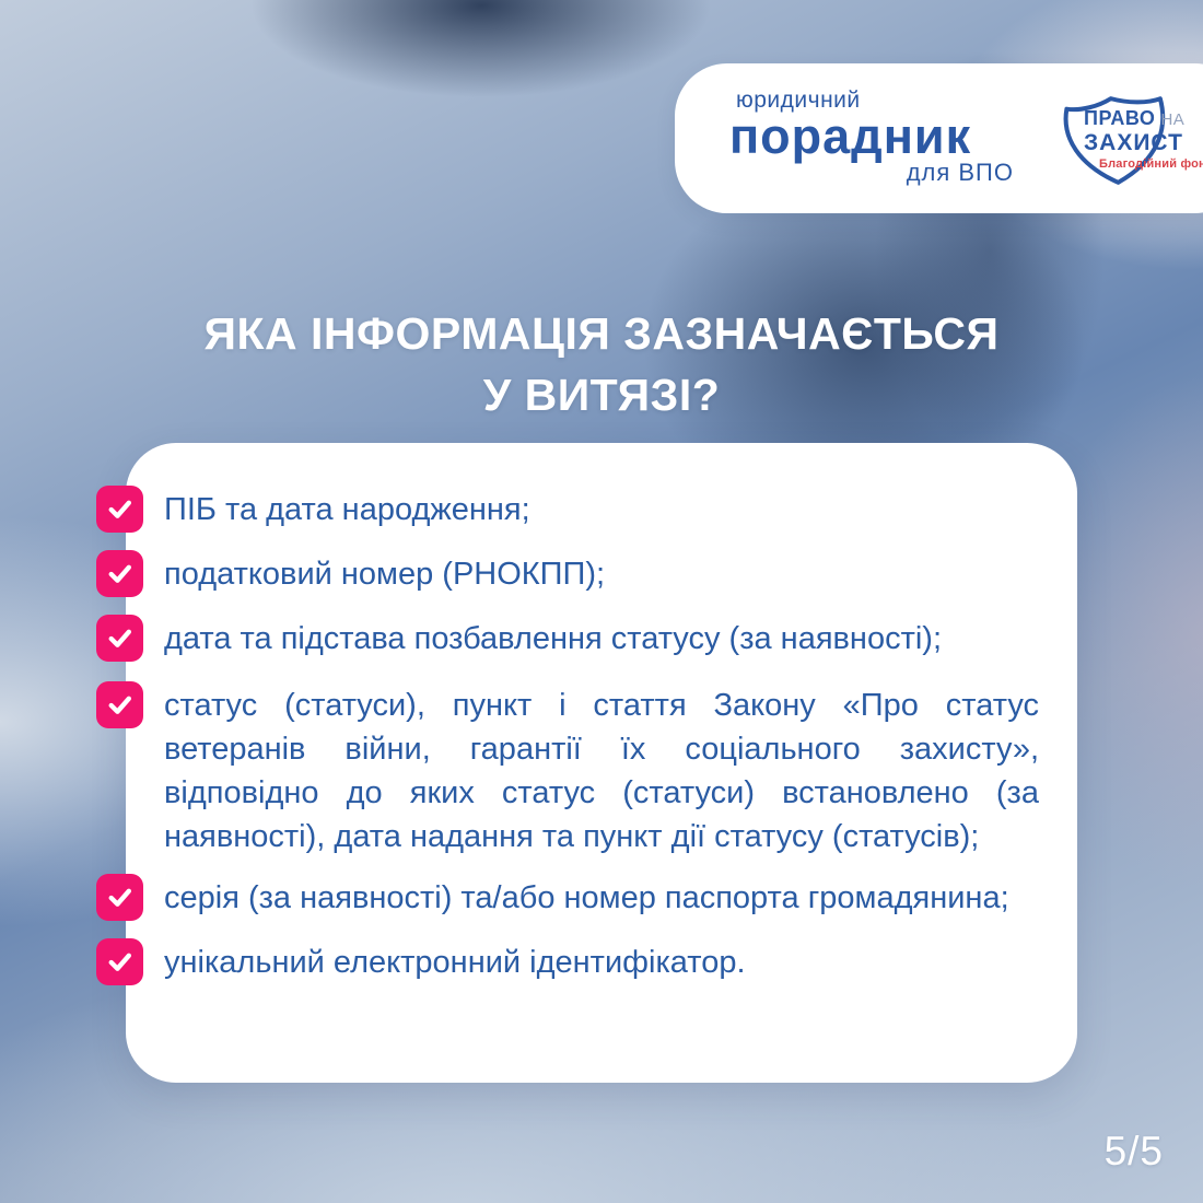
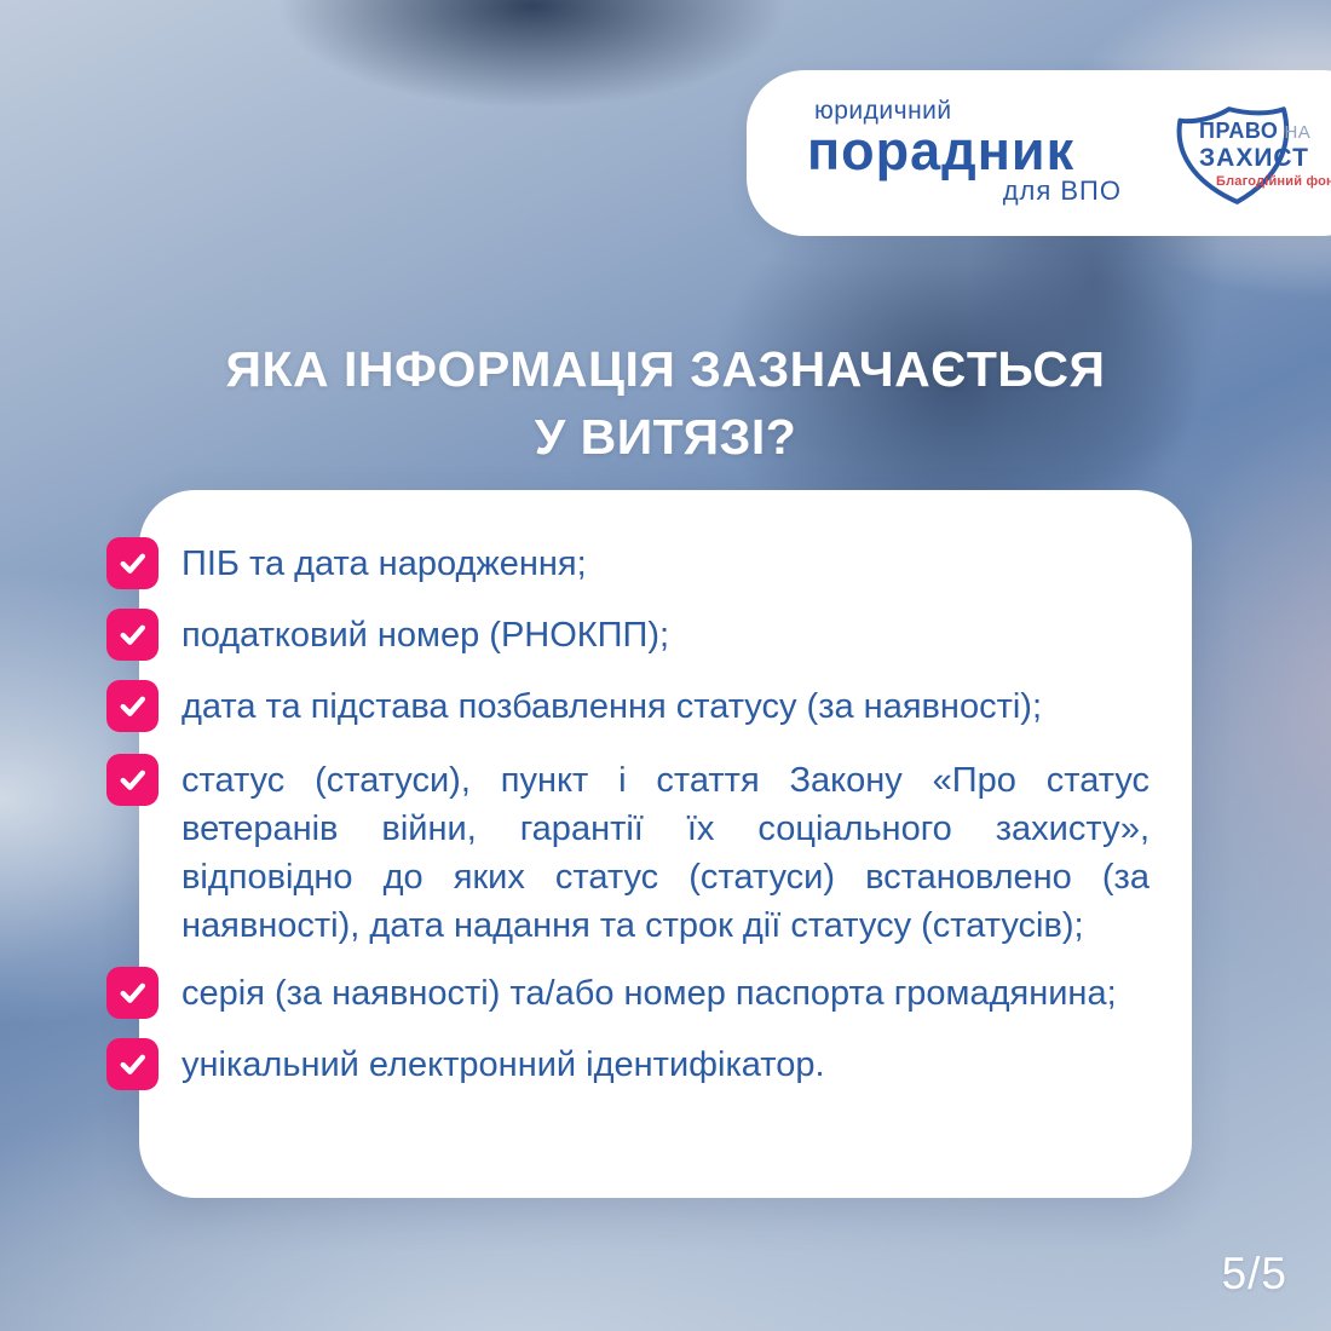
  юридичний
  порадник
  для ВПО
  ПРАВО НА
  ЗАХИСТ
  Благодійний фон
  ЯКА ІНФОРМАЦІЯ ЗАЗНАЧАЄТЬСЯ
  У ВИТЯЗІ?
  ПІБ та дата народження;
  податковий номер (РНОКПП);
  дата та підстава позбавлення статусу (за наявності);
- статус (статуси), пункт і стаття Закону «Про статус ветеранів війни, гарантії їх соціального захисту», відповідно до яких статус (статуси) встановлено (за наявності), дата надання та пункт дії статусу (статусів);
+ статус (статуси), пункт і стаття Закону «Про статус ветеранів війни, гарантії їх соціального захисту», відповідно до яких статус (статуси) встановлено (за наявності), дата надання та строк дії статусу (статусів);
  серія (за наявності) та/або номер паспорта громадянина;
  унікальний електронний ідентифікатор.
  5/5
